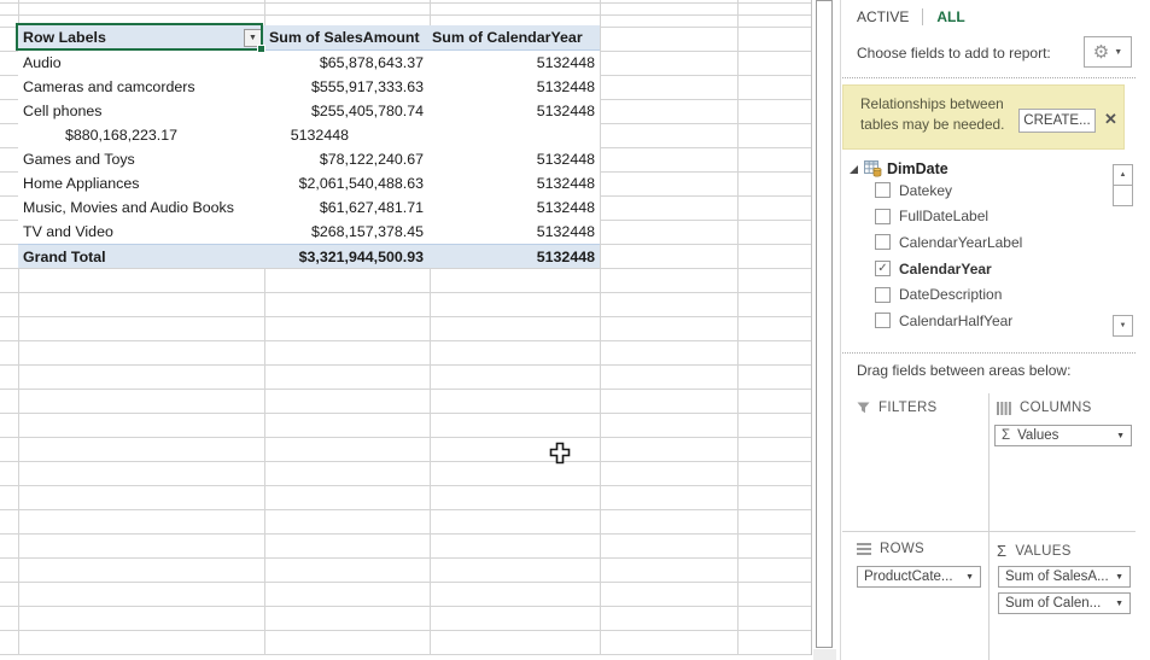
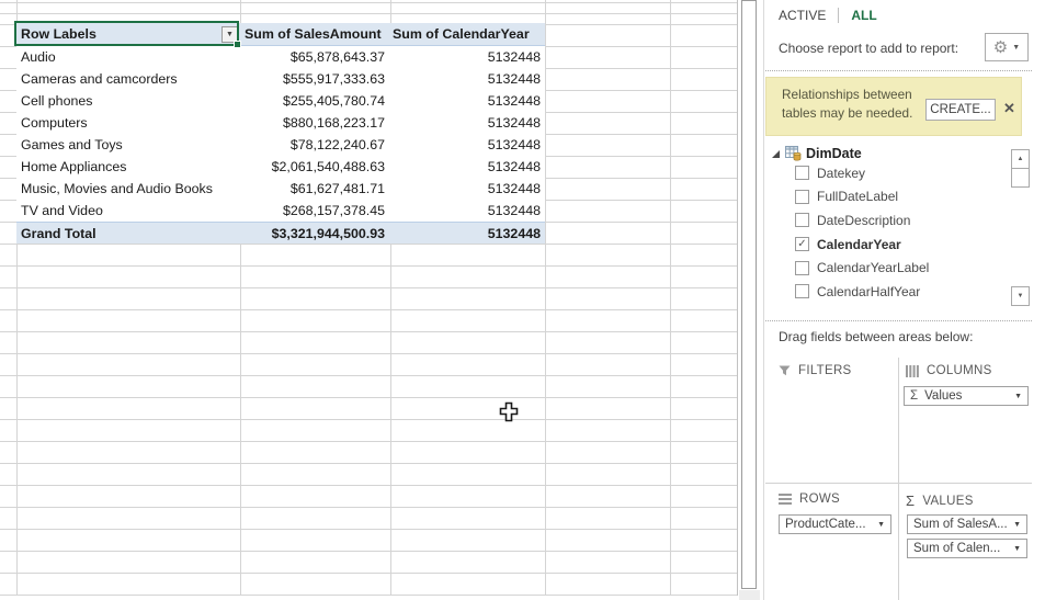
  Row Labels
  Sum of SalesAmount
  Sum of CalendarYear
  Audio
  $65,878,643.37
  5132448
  Cameras and camcorders
  $555,917,333.63
  5132448
  Cell phones
  $255,405,780.74
  5132448
+ Computers
  $880,168,223.17
  5132448
  Games and Toys
  $78,122,240.67
  5132448
  Home Appliances
  $2,061,540,488.63
  5132448
  Music, Movies and Audio Books
  $61,627,481.71
  5132448
  TV and Video
  $268,157,378.45
  5132448
  Grand Total
  $3,321,944,500.93
  5132448
  ACTIVE
  ALL
- Choose fields to add to report:
+ Choose report to add to report:
  ⚙
  Relationships between tables may be needed.
  CREATE...
  ✕
  DimDate
  Datekey
  FullDateLabel
- CalendarYearLabel
+ DateDescription
  ✓
  CalendarYear
- DateDescription
+ CalendarYearLabel
  CalendarHalfYear
  Drag fields between areas below:
  FILTERS
  COLUMNS
  Σ
  Values
  ROWS
  ProductCate...
  Σ
  VALUES
  Sum of SalesA...
  Sum of Calen...
